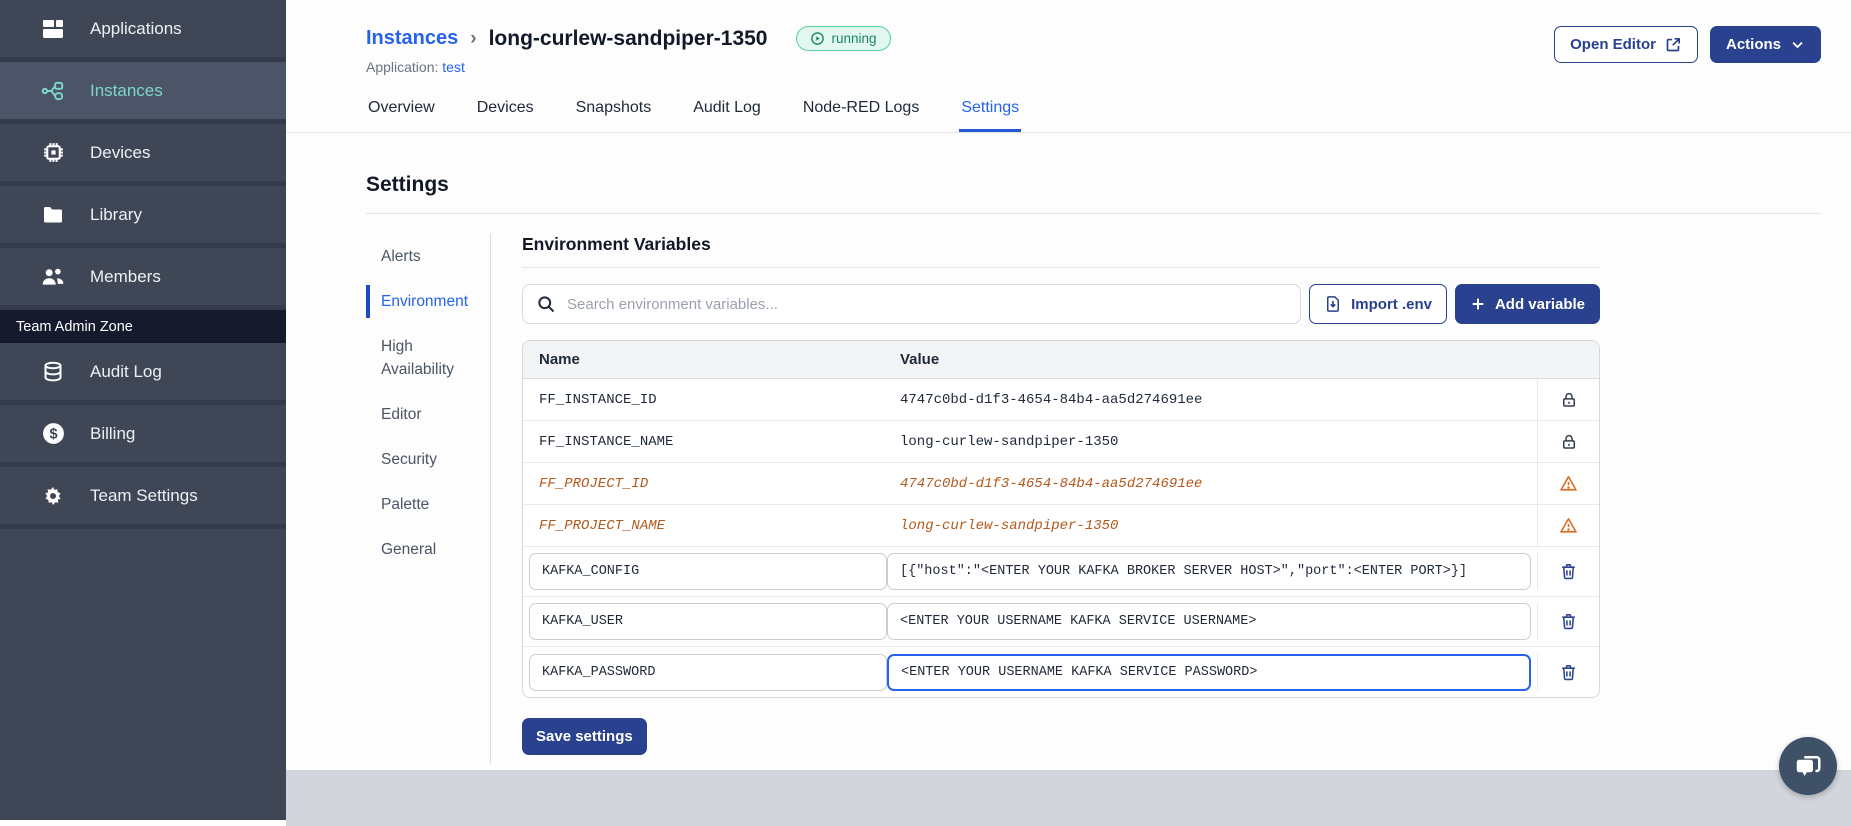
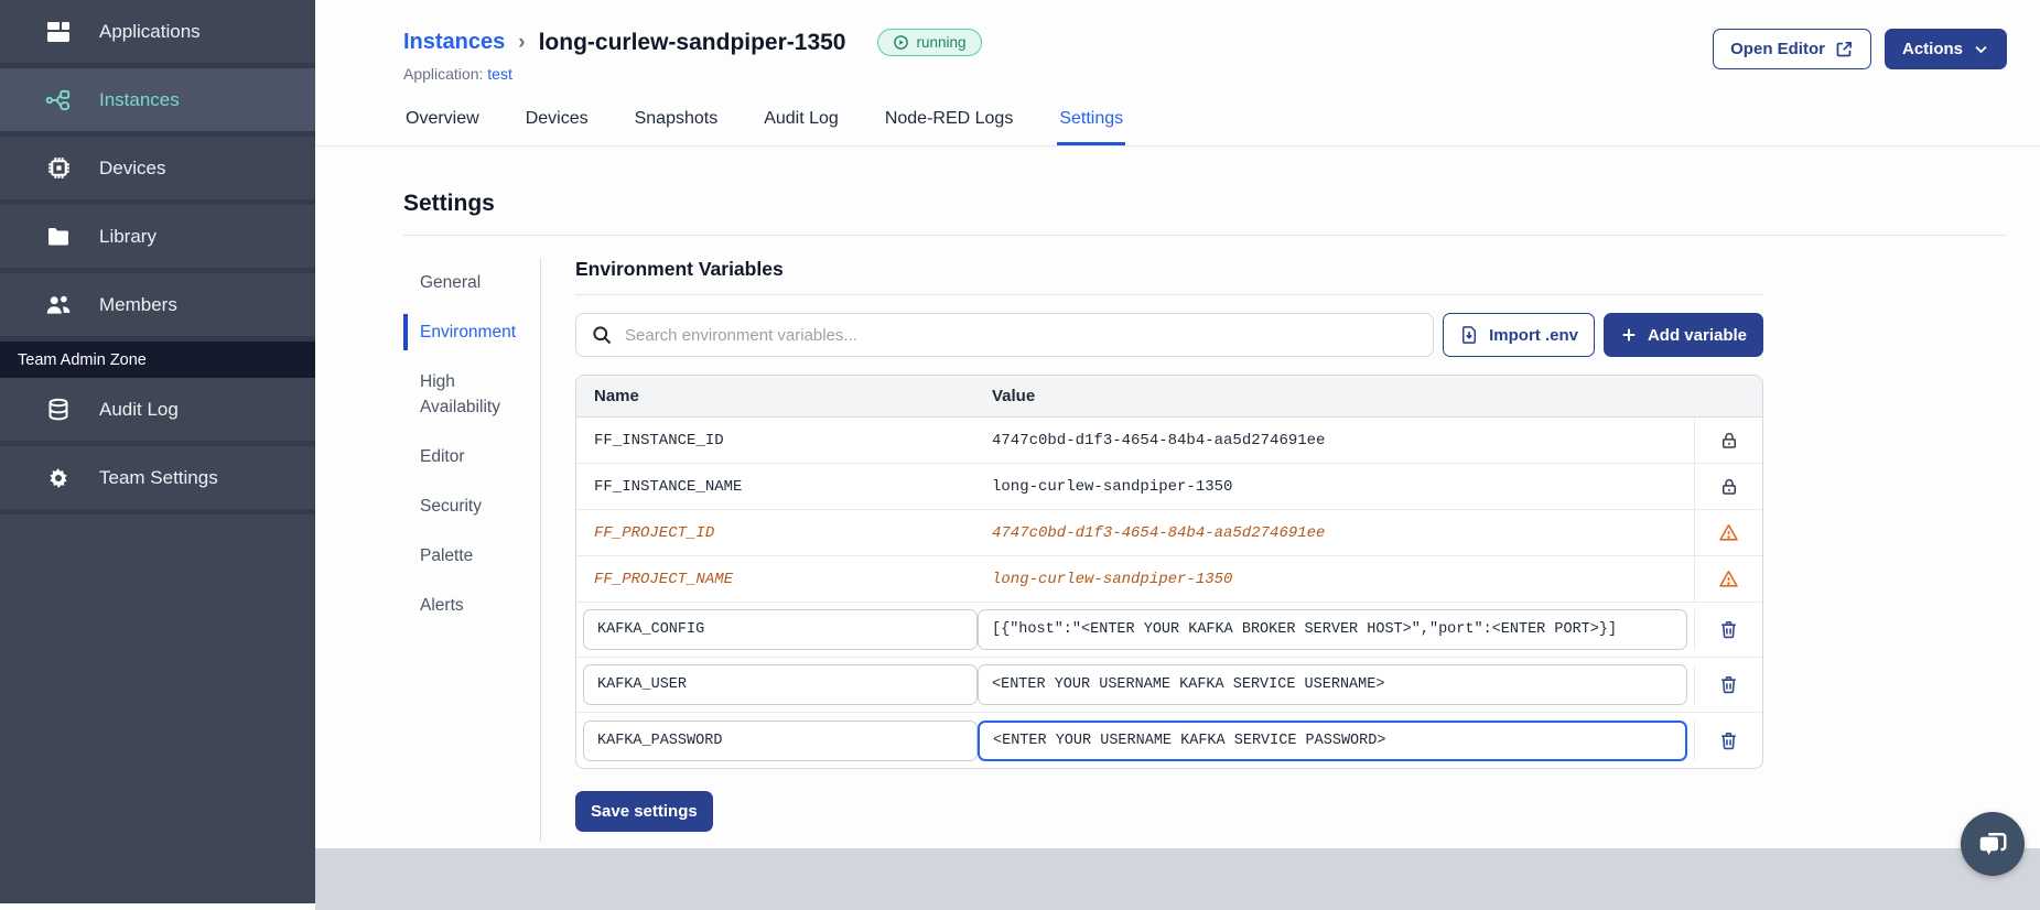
  Applications
  Instances
  Devices
  Library
  Members
  Team Admin Zone
  Audit Log
- $
- Billing
  Team Settings
  Instances
  ›
  long-curlew-sandpiper-1350
  running
  Application: test
  Open Editor
  Actions
  Overview
  Devices
  Snapshots
  Audit Log
  Node-RED Logs
  Settings
  Settings
- Alerts
+ General
  Environment
  High Availability
  Editor
  Security
  Palette
- General
+ Alerts
  Environment Variables
  Search environment variables...
  Import .env
  Add variable
  Name
  Value
  FF_INSTANCE_ID
  4747c0bd-d1f3-4654-84b4-aa5d274691ee
  FF_INSTANCE_NAME
  long-curlew-sandpiper-1350
  FF_PROJECT_ID
  4747c0bd-d1f3-4654-84b4-aa5d274691ee
  FF_PROJECT_NAME
  long-curlew-sandpiper-1350
  KAFKA_CONFIG
  [{"host":"<ENTER YOUR KAFKA BROKER SERVER HOST>","port":<ENTER PORT>}]
  KAFKA_USER
  <ENTER YOUR USERNAME KAFKA SERVICE USERNAME>
  KAFKA_PASSWORD
  <ENTER YOUR USERNAME KAFKA SERVICE PASSWORD>
  Save settings
